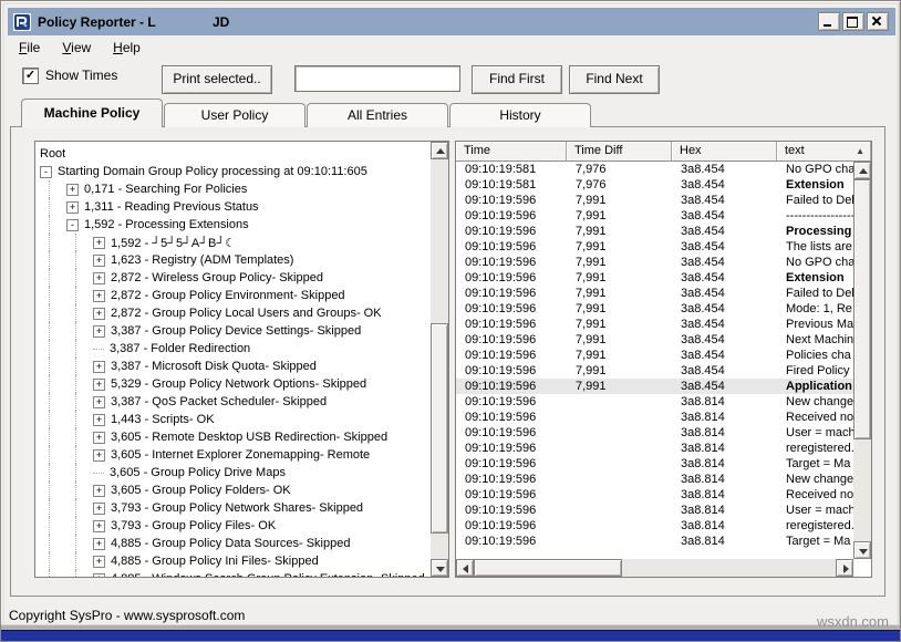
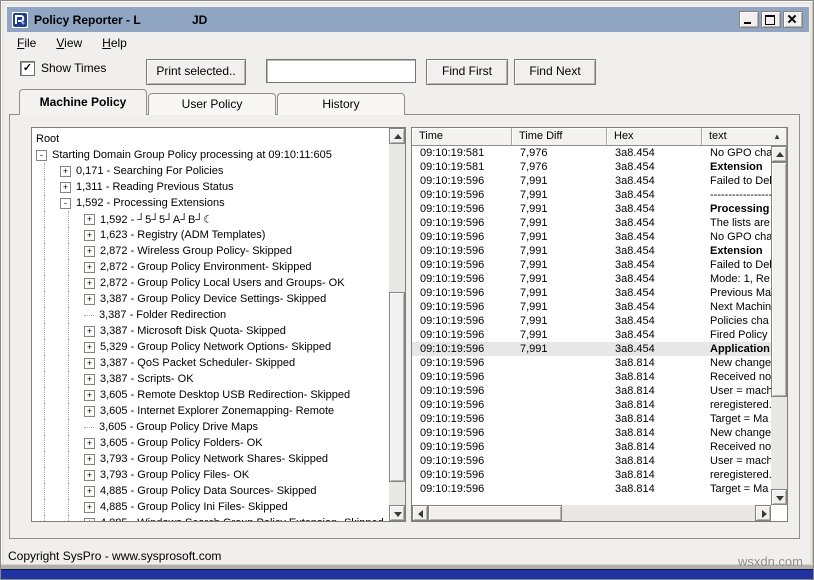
  Policy Reporter - L
  JD
  File
  View
  Help
  ✓
  Show Times
  Print selected..
  Find First
  Find Next
  Machine Policy
  User Policy
- All Entries
  History
  Root
  -
  Starting Domain Group Policy processing at 09:10:11:605
  +
  0,171 - Searching For Policies
  +
  1,311 - Reading Previous Status
  -
  1,592 - Processing Extensions
  +
  1,592 - ┘5┘5┘A┘B┘☾
  +
  1,623 - Registry (ADM Templates)
  +
  2,872 - Wireless Group Policy- Skipped
  +
  2,872 - Group Policy Environment- Skipped
  +
  2,872 - Group Policy Local Users and Groups- OK
  +
  3,387 - Group Policy Device Settings- Skipped
  3,387 - Folder Redirection
  +
  3,387 - Microsoft Disk Quota- Skipped
  +
  5,329 - Group Policy Network Options- Skipped
  +
  3,387 - QoS Packet Scheduler- Skipped
  +
- 1,443 - Scripts- OK
+ 3,387 - Scripts- OK
  +
  3,605 - Remote Desktop USB Redirection- Skipped
  +
  3,605 - Internet Explorer Zonemapping- Remote
  3,605 - Group Policy Drive Maps
  +
  3,605 - Group Policy Folders- OK
  +
  3,793 - Group Policy Network Shares- Skipped
  +
  3,793 - Group Policy Files- OK
  +
  4,885 - Group Policy Data Sources- Skipped
  +
  4,885 - Group Policy Ini Files- Skipped
  Time
  Time Diff
  Hex
  text
  ▲
  09:10:19:581
  7,976
  3a8.454
  No GPO cha
  09:10:19:581
  7,976
  3a8.454
  Extension
  09:10:19:596
  7,991
  3a8.454
  Failed to De
  09:10:19:596
  7,991
  3a8.454
  ----------------
  09:10:19:596
  7,991
  3a8.454
  Processing
  09:10:19:596
  7,991
  3a8.454
  The lists are
  09:10:19:596
  7,991
  3a8.454
  No GPO cha
  09:10:19:596
  7,991
  3a8.454
  Extension
  09:10:19:596
  7,991
  3a8.454
  Failed to De
  09:10:19:596
  7,991
  3a8.454
  Mode: 1, Re
  09:10:19:596
  7,991
  3a8.454
  Previous Ma
  09:10:19:596
  7,991
  3a8.454
  Next Machin
  09:10:19:596
  7,991
  3a8.454
  Policies cha
  09:10:19:596
  7,991
  3a8.454
  Fired Policy
  09:10:19:596
  7,991
  3a8.454
  Application
  09:10:19:596
  3a8.814
  New change
  09:10:19:596
  3a8.814
  Received no
  09:10:19:596
  3a8.814
  User = mach
  09:10:19:596
  3a8.814
  reregistered
  09:10:19:596
  3a8.814
  Target = Ma
  09:10:19:596
  3a8.814
  New change
  09:10:19:596
  3a8.814
  Received no
  09:10:19:596
  3a8.814
  User = mach
  09:10:19:596
  3a8.814
  reregistered
  09:10:19:596
  3a8.814
  Target = Ma
  Copyright SysPro - www.sysprosoft.com
  wsxdn.com
